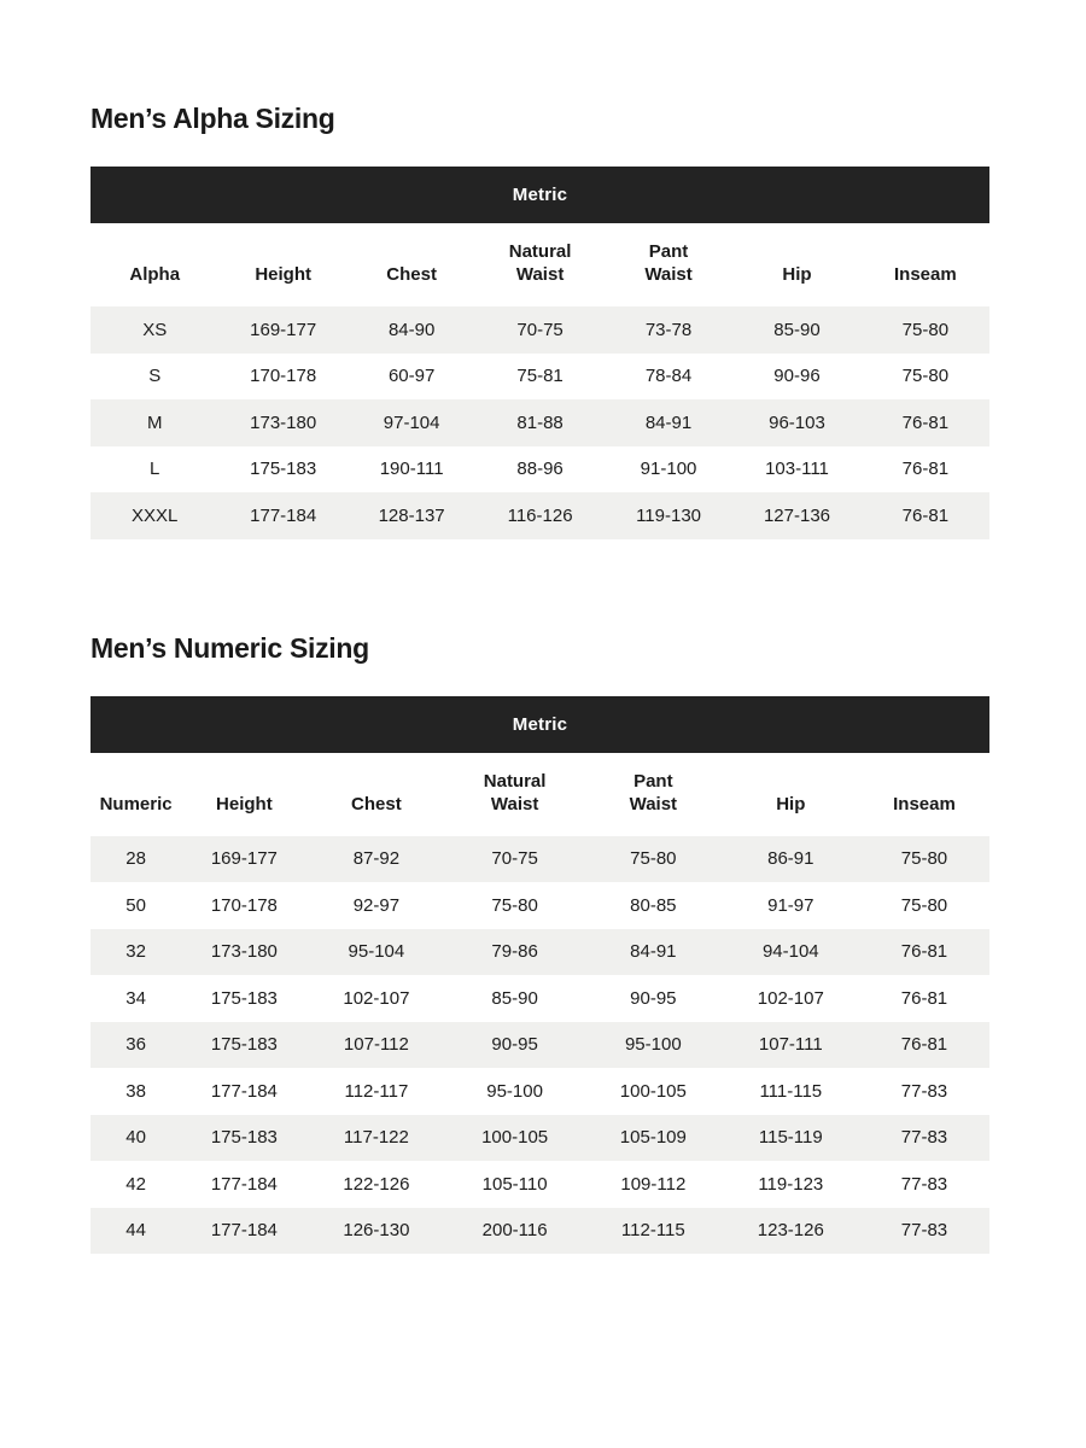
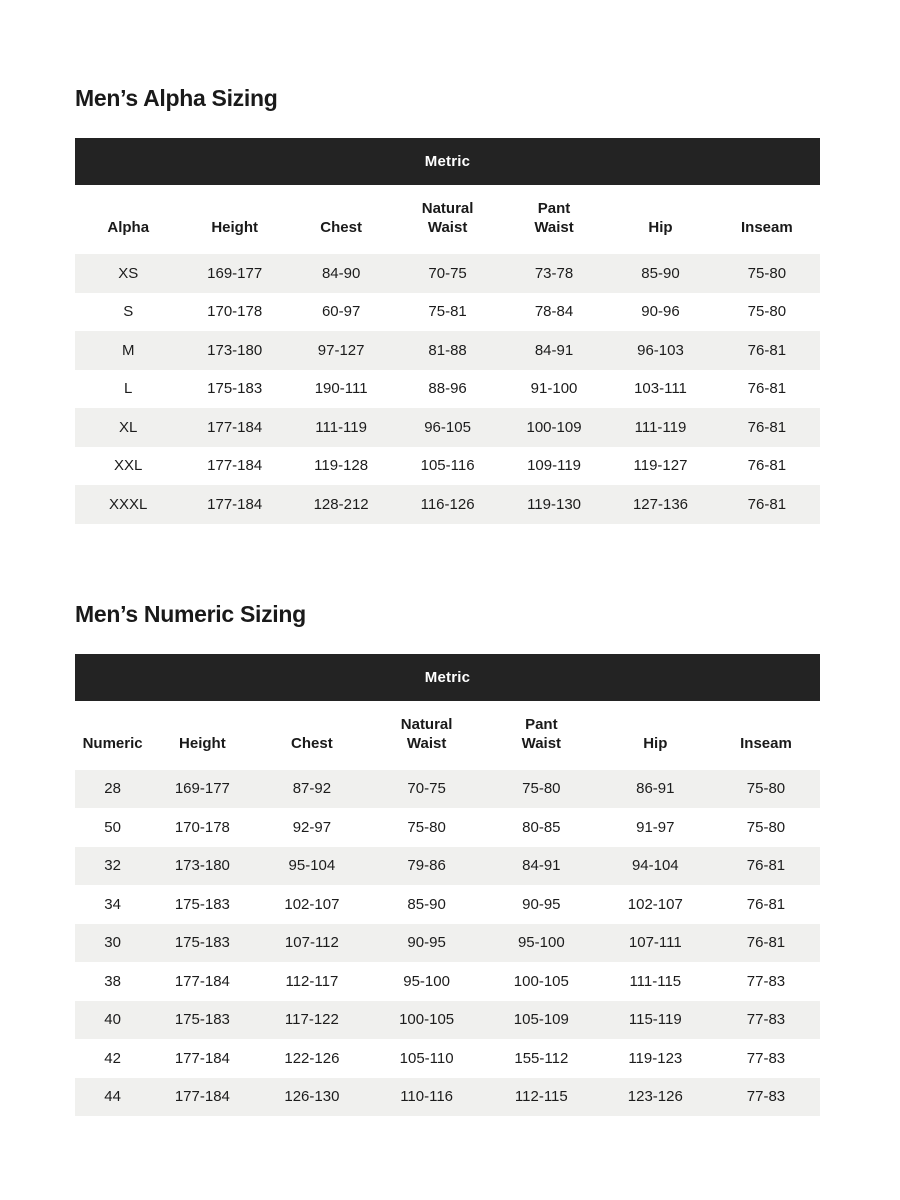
  Men’s Alpha Sizing
  Metric
  Alpha	Height	Chest	Natural Waist	Pant Waist	Hip	Inseam
  XS	169-177	84-90	70-75	73-78	85-90	75-80
  S	170-178	60-97	75-81	78-84	90-96	75-80
- M	173-180	97-104	81-88	84-91	96-103	76-81
+ M	173-180	97-127	81-88	84-91	96-103	76-81
  L	175-183	190-111	88-96	91-100	103-111	76-81
+ XL	177-184	111-119	96-105	100-109	111-119	76-81
+ XXL	177-184	119-128	105-116	109-119	119-127	76-81
- XXXL	177-184	128-137	116-126	119-130	127-136	76-81
+ XXXL	177-184	128-212	116-126	119-130	127-136	76-81
  Men’s Numeric Sizing
  Metric
  Numeric	Height	Chest	Natural Waist	Pant Waist	Hip	Inseam
  28	169-177	87-92	70-75	75-80	86-91	75-80
  50	170-178	92-97	75-80	80-85	91-97	75-80
  32	173-180	95-104	79-86	84-91	94-104	76-81
  34	175-183	102-107	85-90	90-95	102-107	76-81
- 36	175-183	107-112	90-95	95-100	107-111	76-81
+ 30	175-183	107-112	90-95	95-100	107-111	76-81
  38	177-184	112-117	95-100	100-105	111-115	77-83
  40	175-183	117-122	100-105	105-109	115-119	77-83
- 42	177-184	122-126	105-110	109-112	119-123	77-83
+ 42	177-184	122-126	105-110	155-112	119-123	77-83
- 44	177-184	126-130	200-116	112-115	123-126	77-83
+ 44	177-184	126-130	110-116	112-115	123-126	77-83
